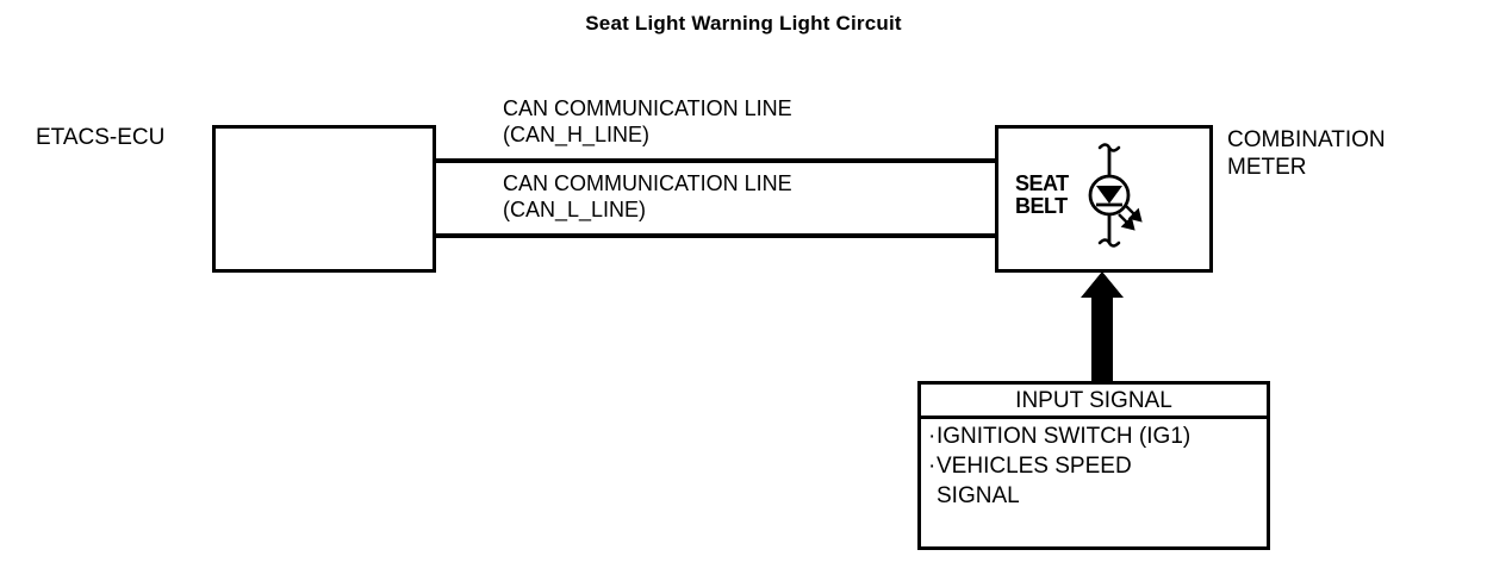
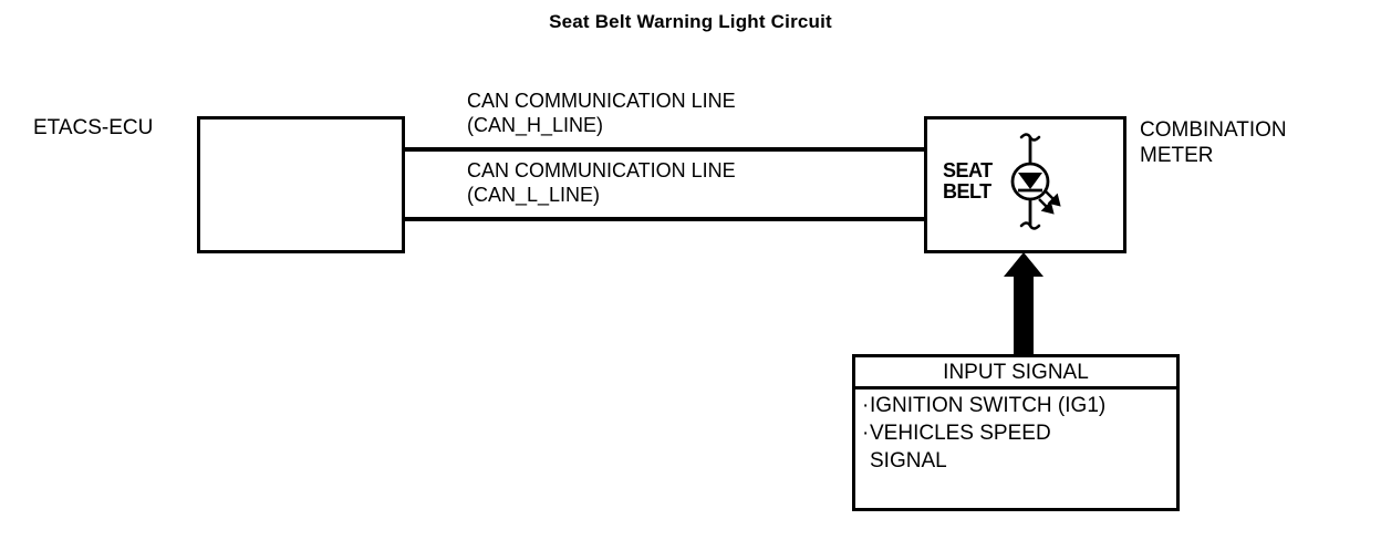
- Seat Light Warning Light Circuit
+ Seat Belt Warning Light Circuit
  ETACS-ECU
  CAN COMMUNICATION LINE
  (CAN_H_LINE)
  CAN COMMUNICATION LINE
  (CAN_L_LINE)
  SEAT
  BELT
  COMBINATION
  METER
  INPUT SIGNAL
  ·IGNITION SWITCH (IG1)
  ·VEHICLES SPEED
  SIGNAL
